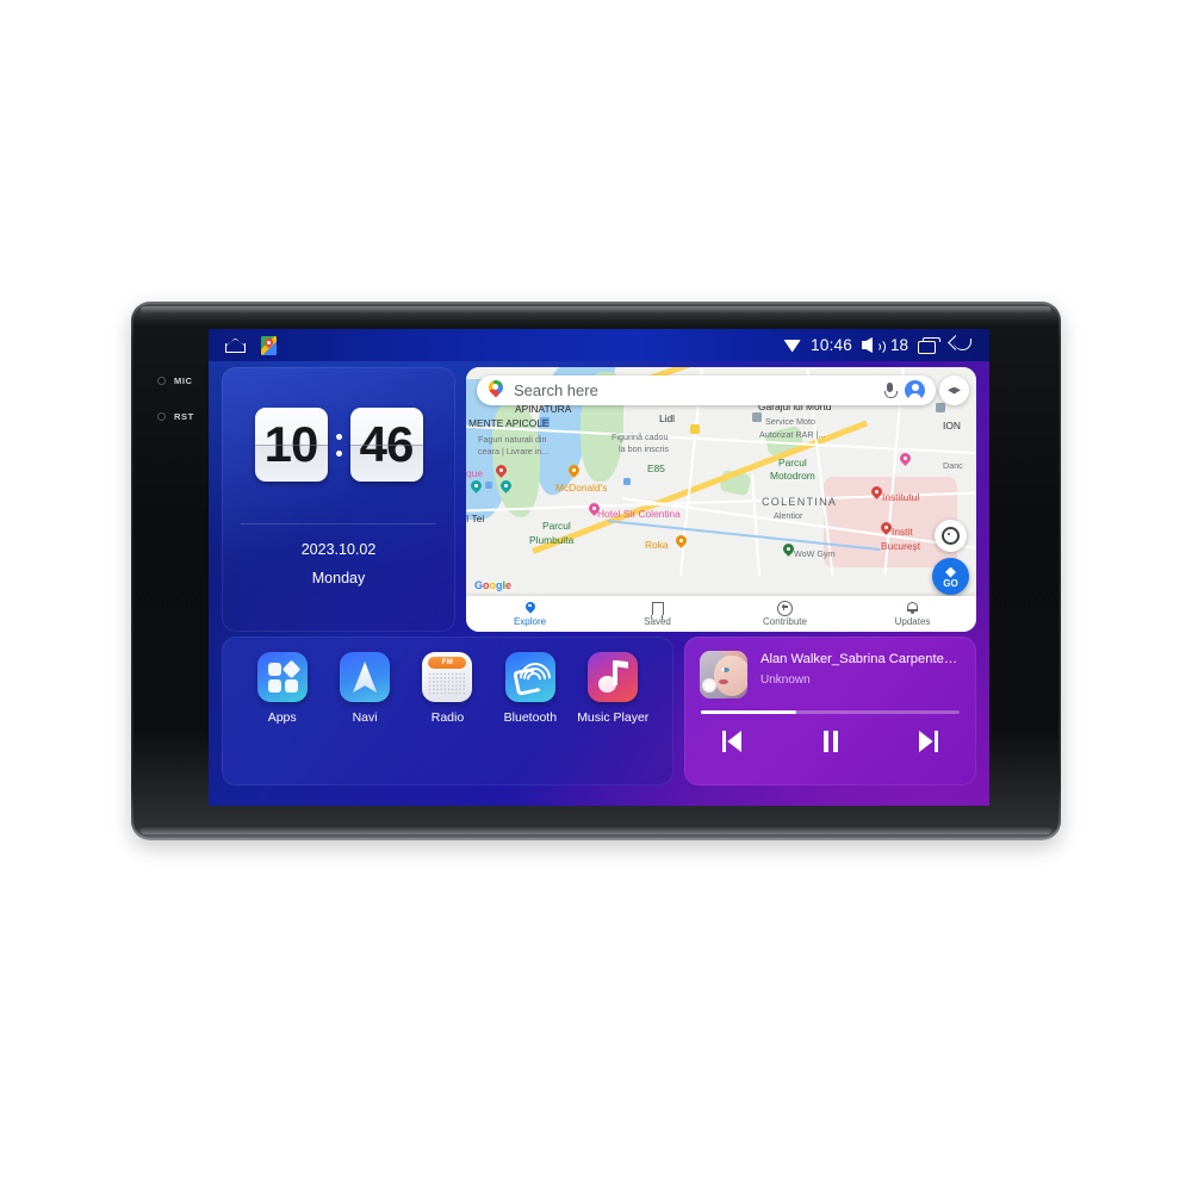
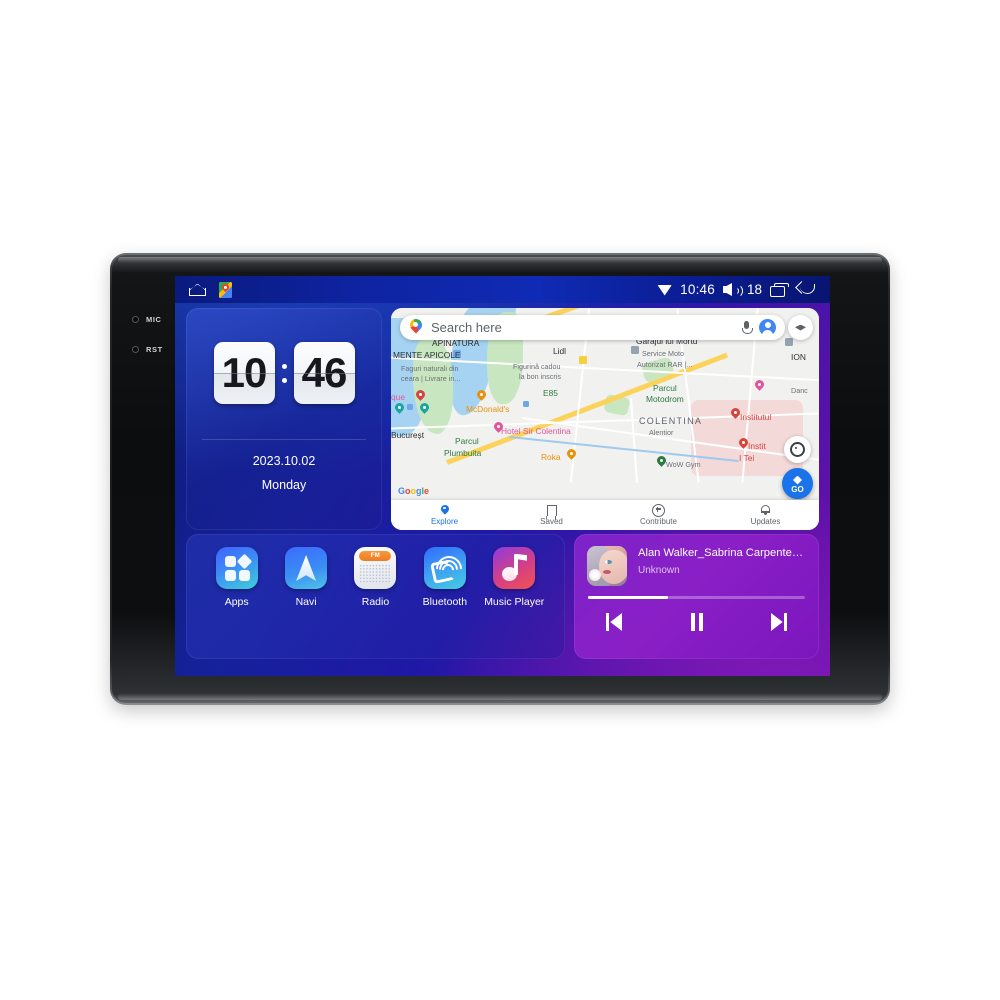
  MIC
  RST
  10:46
  18
  10
  46
  2023.10.02
  Monday
  APINATURA
  MENTE APICOLE
  Faguri naturali din
  ceara | Livrare in...
  Lidl
  Figurină cadou
  la bon inscris
  Garajul lui Mortu
  Service Moto
  Autorizat RAR |...
  ION
  Parcul
  Motodrom
  Danc
  que
  McDonald's
  COLENTINA
  Institutul
  Hotel Sir Colentina
- I Tei
+ Bucureșt
  Parcul
  Plumbuita
  Roka
  Instit
- Bucureșt
+ I Tei
  WoW Gym
  Alentior
  E85
  Google
  Search here
  GO
  Explore
  Saved
  Contribute
  Updates
  Apps
  Navi
  Radio
  Bluetooth
  Music Player
  Alan Walker_Sabrina Carpenter_F
  Unknown
